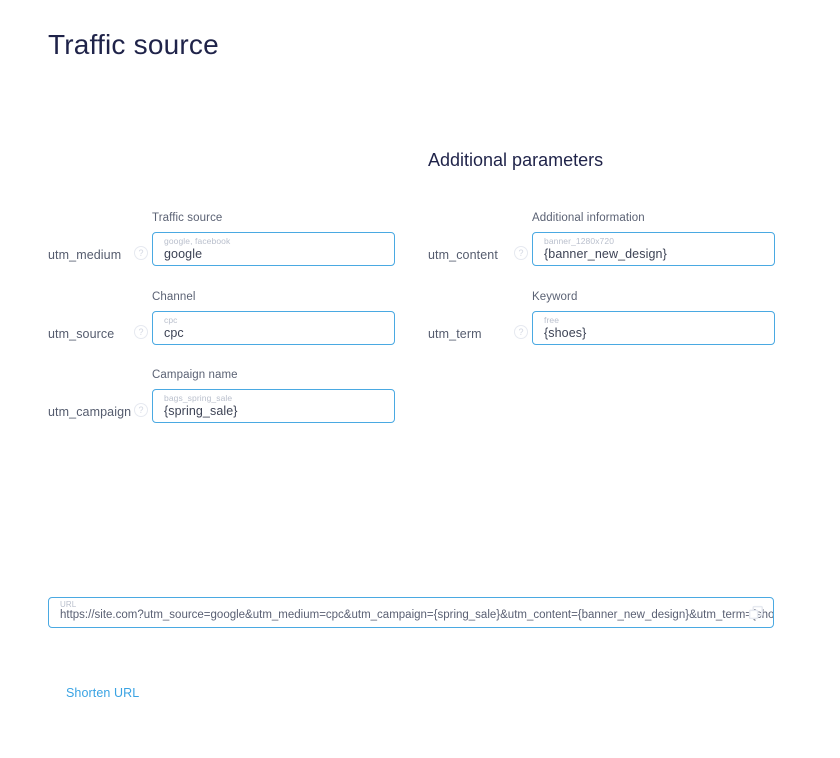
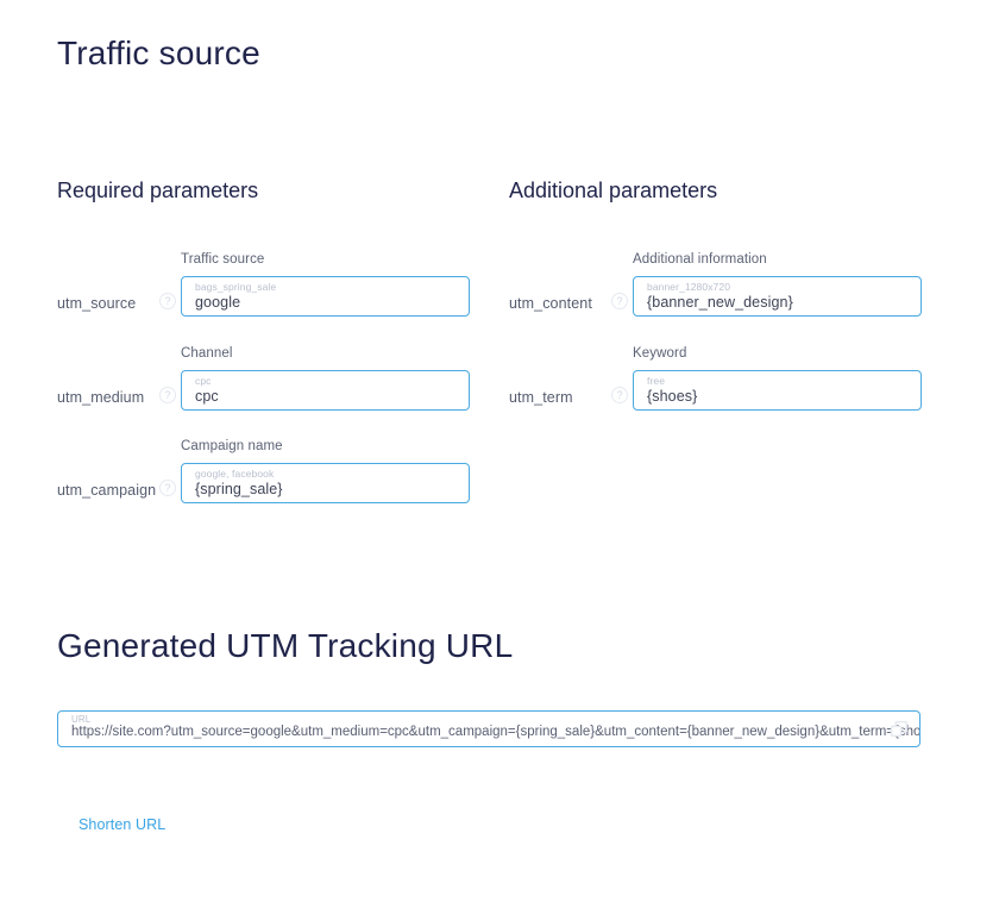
  Traffic source
+ Required parameters
  Additional parameters
- utm_medium
+ utm_source
  ?
  Traffic source
- google, facebook
+ bags_spring_sale
  google
- utm_source
+ utm_medium
  ?
  Channel
  cpc
  cpc
  utm_campaign
  ?
  Campaign name
- bags_spring_sale
+ google, facebook
  {spring_sale}
  utm_content
  ?
  Additional information
  banner_1280x720
  {banner_new_design}
  utm_term
  ?
  Keyword
  free
  {shoes}
+ Generated UTM Tracking URL
  URL
  https://site.com?utm_source=google&utm_medium=cpc&utm_campaign={spring_sale}&utm_content={banner_new_design}&utm_term=ho
  Shorten URL
